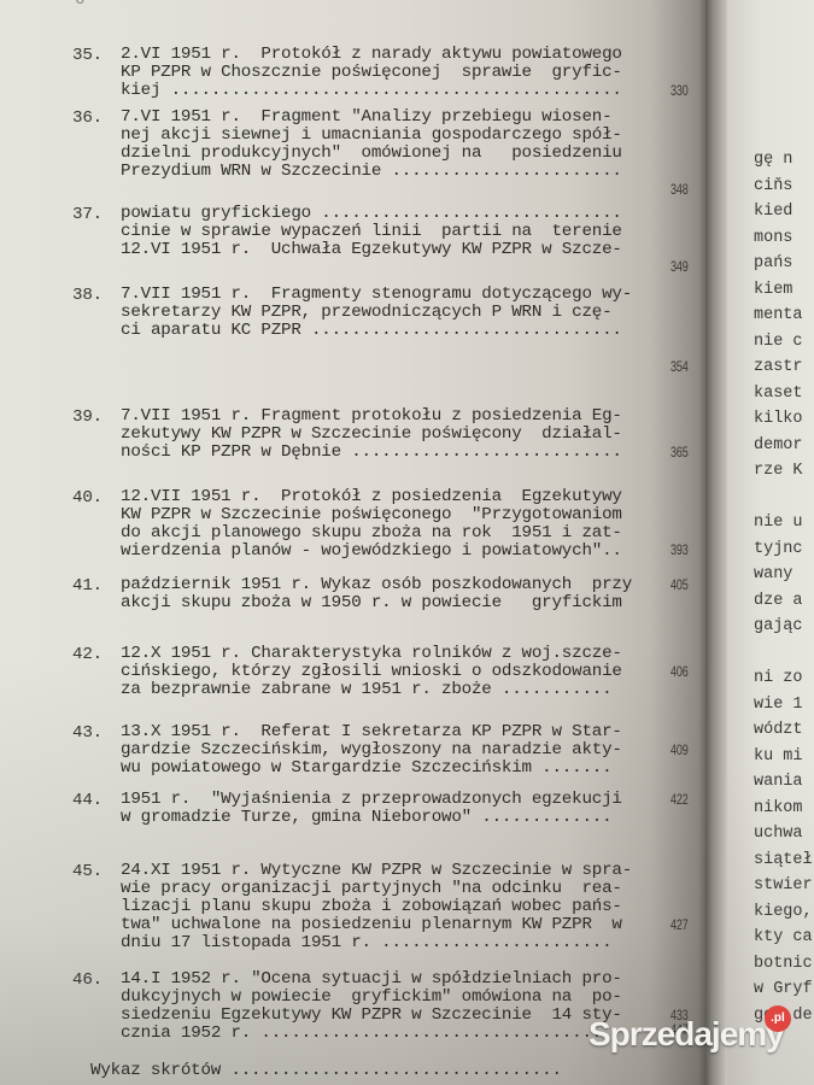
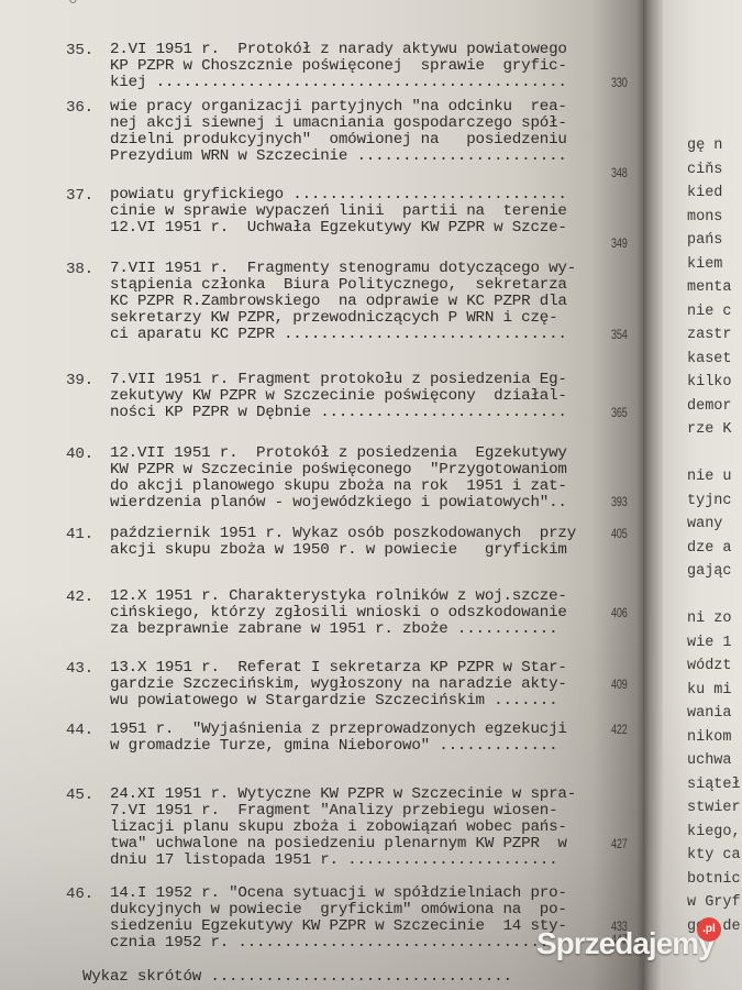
  6
  35.
  2.VI 1951 r. Protokół z narady aktywu powiatowego
  KP PZPR w Choszcznie poświęconej sprawie gryfic-
  kiej .............................................
  330
  36.
- 7.VI 1951 r. Fragment "Analizy przebiegu wiosen-
+ wie pracy organizacji partyjnych "na odcinku rea-
  nej akcji siewnej i umacniania gospodarczego spół-
  dzielni produkcyjnych" omówionej na posiedzeniu
  Prezydium WRN w Szczecinie .......................
  348
  37.
  powiatu gryfickiego ..............................
  cinie w sprawie wypaczeń linii partii na terenie
  12.VI 1951 r. Uchwała Egzekutywy KW PZPR w Szcze-
  349
  38.
  7.VII 1951 r. Fragmenty stenogramu dotyczącego wy-
+ stąpienia członka Biura Politycznego, sekretarza
+ KC PZPR R.Zambrowskiego na odprawie w KC PZPR dla
  sekretarzy KW PZPR, przewodniczących P WRN i czę-
  ci aparatu KC PZPR ...............................
  354
  39.
  7.VII 1951 r. Fragment protokołu z posiedzenia Eg-
  zekutywy KW PZPR w Szczecinie poświęcony działal-
  ności KP PZPR w Dębnie ...........................
  365
  40.
  12.VII 1951 r. Protokół z posiedzenia Egzekutywy
  KW PZPR w Szczecinie poświęconego "Przygotowaniom
  do akcji planowego skupu zboża na rok 1951 i zat-
  wierdzenia planów - wojewódzkiego i powiatowych"..
  393
  41.
  październik 1951 r. Wykaz osób poszkodowanych przy
  akcji skupu zboża w 1950 r. w powiecie gryfickim
  405
  42.
  12.X 1951 r. Charakterystyka rolników z woj.szcze-
  cińskiego, którzy zgłosili wnioski o odszkodowanie
  za bezprawnie zabrane w 1951 r. zboże ...........
  406
  43.
  13.X 1951 r. Referat I sekretarza KP PZPR w Star-
  gardzie Szczecińskim, wygłoszony na naradzie akty-
  wu powiatowego w Stargardzie Szczecińskim .......
  409
  44.
  1951 r. "Wyjaśnienia z przeprowadzonych egzekucji
  w gromadzie Turze, gmina Nieborowo" .............
  422
  45.
  24.XI 1951 r. Wytyczne KW PZPR w Szczecinie w spra-
- wie pracy organizacji partyjnych "na odcinku rea-
+ 7.VI 1951 r. Fragment "Analizy przebiegu wiosen-
  lizacji planu skupu zboża i zobowiązań wobec pańs-
  twa" uchwalone na posiedzeniu plenarnym KW PZPR w
  dniu 17 listopada 1951 r. .......................
  427
  46.
  14.I 1952 r. "Ocena sytuacji w spółdzielniach pro-
  dukcyjnych w powiecie gryfickim" omówiona na po-
  siedzeniu Egzekutywy KW PZPR w Szczecinie 14 sty-
  cznia 1952 r. ...................................
  433
  Wykaz skrótów .................................
  447
  Sprzedajemy
  .pl
